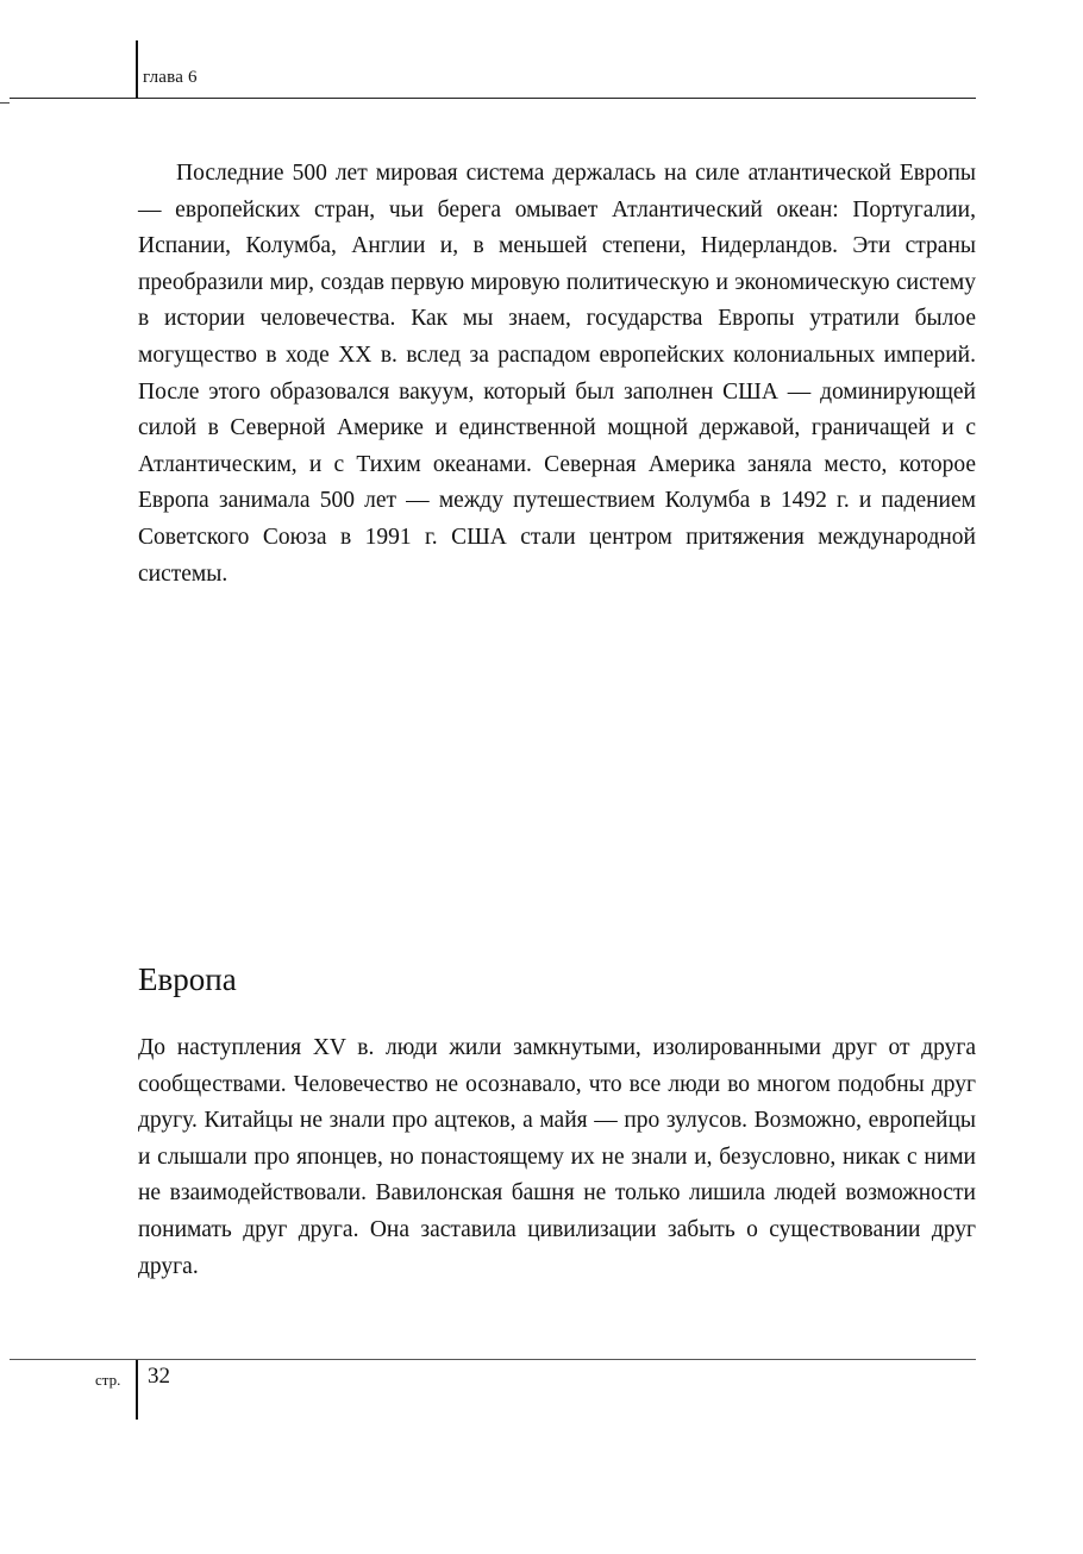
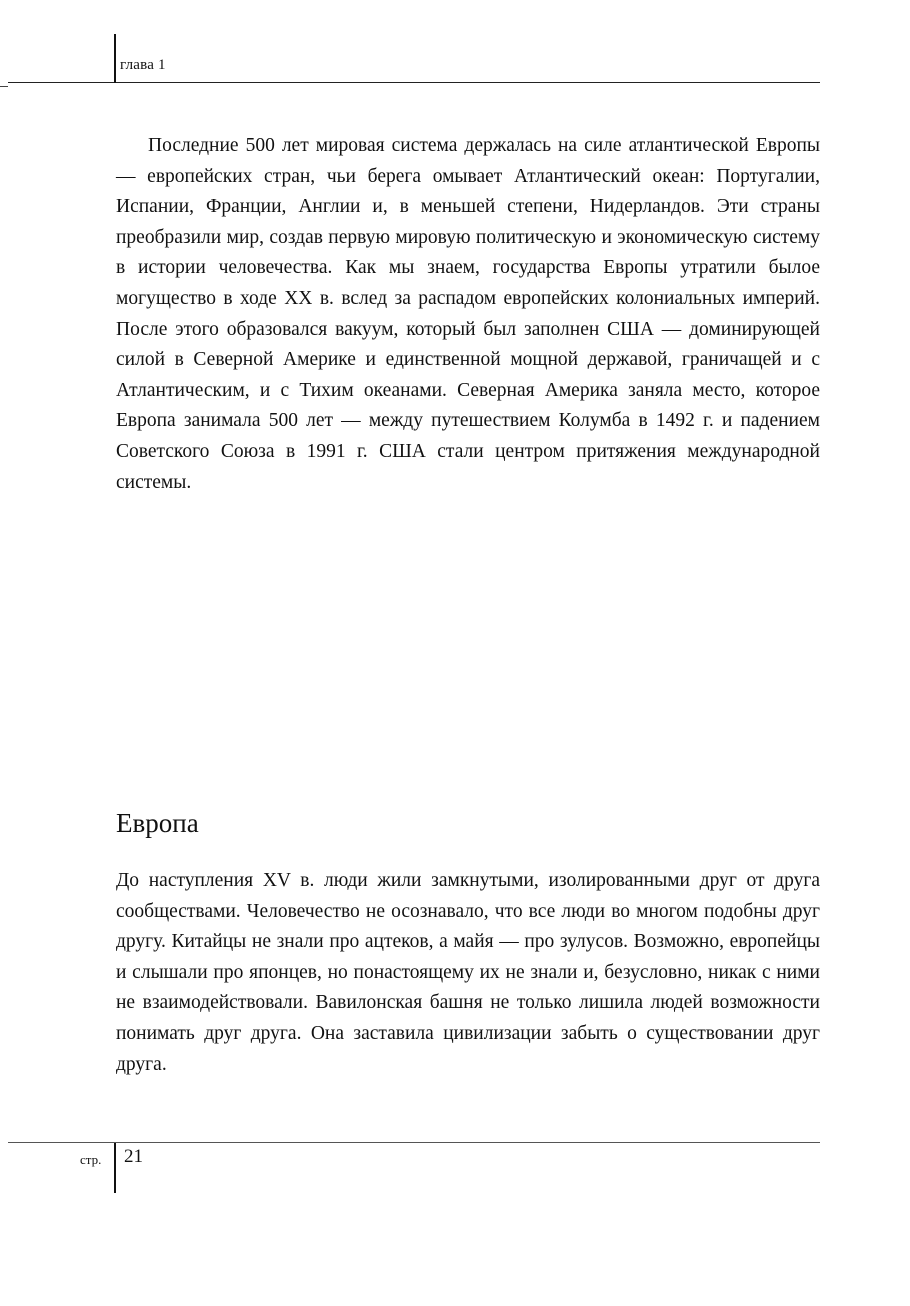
- глава 6
+ глава 1
- Последние 500 лет мировая система держалась на силе атлантиче­ской Европы — европейских стран, чьи берега омывает Атлантический океан: Португалии, Испании, Колумба, Англии и, в меньшей степени, Нидерландов. Эти страны преобразили мир, создав первую мировую политическую и экономическую систему в истории человечества. Как мы знаем, государства Европы утратили былое могущество в ходе XX в. вслед за распадом европейских колониальных империй. После этого об­разовался вакуум, который был заполнен США — доминирующей силой в Северной Америке и единственной мощной державой, граничащей и с Атлантическим, и с Тихим океанами. Северная Америка заняла место, ко­торое Европа занимала 500 лет — между путешествием Колумба в 1492 г. и падением Советского Союза в 1991 г. США стали центром притяжения международной системы.
+ Последние 500 лет мировая система держалась на силе атлантиче­ской Европы — европейских стран, чьи берега омывает Атлантический океан: Португалии, Испании, Франции, Англии и, в меньшей степени, Нидерландов. Эти страны преобразили мир, создав первую мировую политическую и экономическую систему в истории человечества. Как мы знаем, государства Европы утратили былое могущество в ходе XX в. вслед за распадом европейских колониальных империй. После этого об­разовался вакуум, который был заполнен США — доминирующей силой в Северной Америке и единственной мощной державой, граничащей и с Атлантическим, и с Тихим океанами. Северная Америка заняла место, ко­торое Европа занимала 500 лет — между путешествием Колумба в 1492 г. и падением Советского Союза в 1991 г. США стали центром притяжения международной системы.
  Европа
  До наступления XV в. люди жили замкнутыми, изолированными друг от друга сообществами. Человечество не осознавало, что все люди во многом подобны друг другу. Китайцы не знали про ацтеков, а майя — про зулусов. Возможно, европейцы и слышали про японцев, но по­настоящему их не знали и, безусловно, никак с ними не взаимодей­ствовали. Вавилонская башня не только лишила людей возможности понимать друг друга. Она заставила цивилизации забыть о существо­вании друг друга.
  стр.
- 32
+ 21
